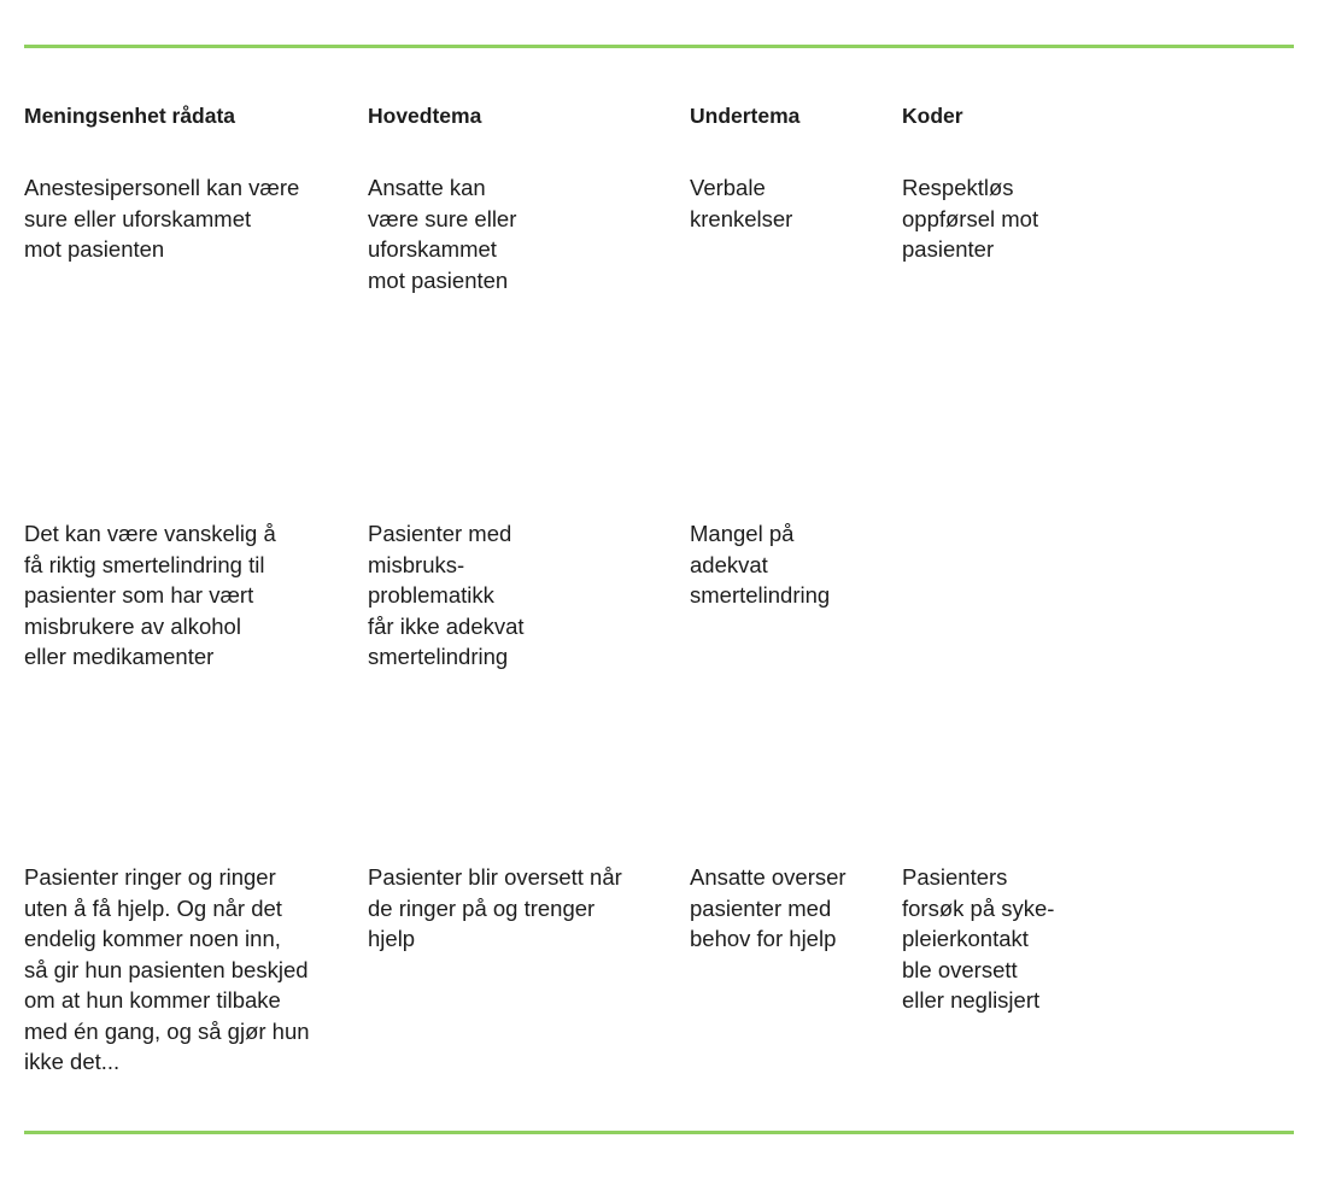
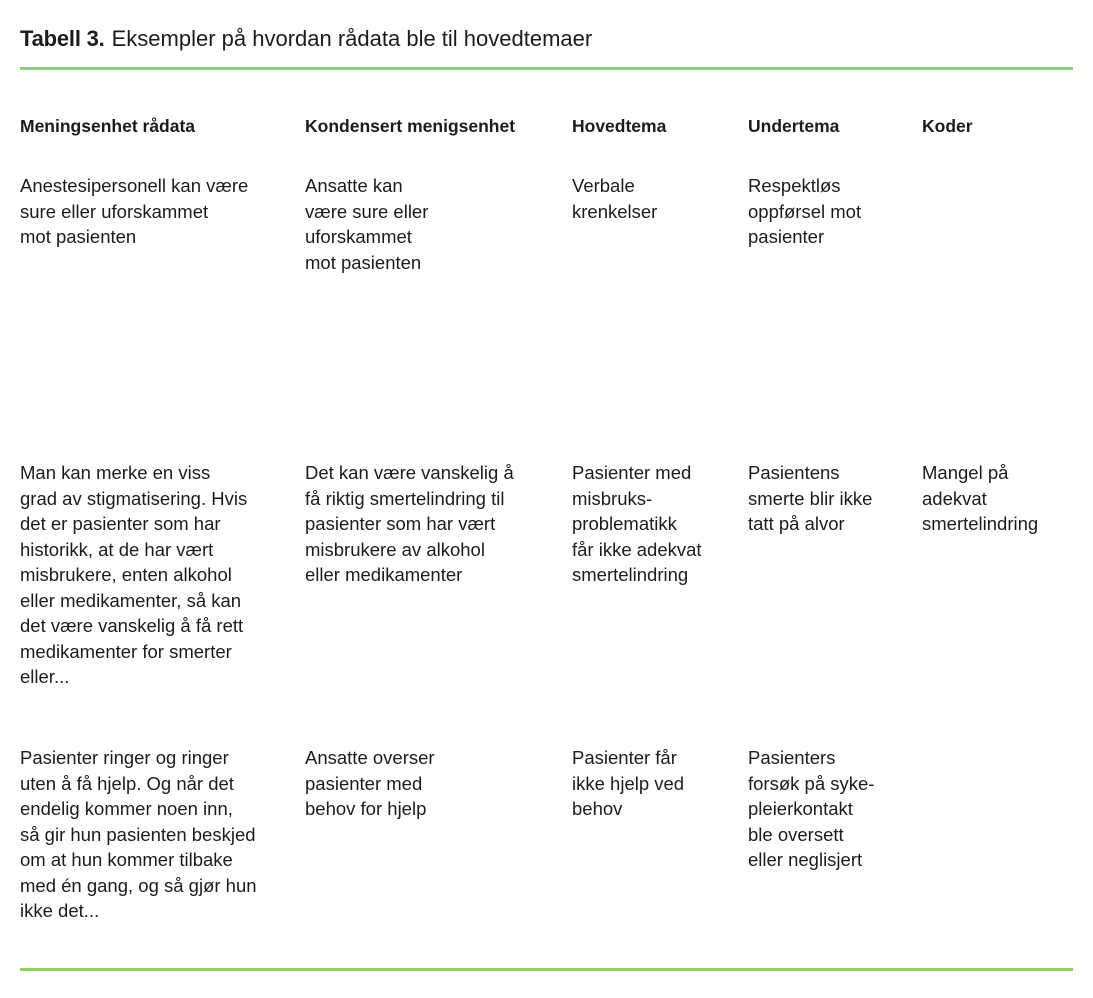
+ Tabell 3. Eksempler på hvordan rådata ble til hovedtemaer
  Meningsenhet rådata
+ Kondensert menigsenhet
  Hovedtema
  Undertema
  Koder
  Anestesipersonell kan være
  sure eller uforskammet
  mot pasienten
  Ansatte kan
  være sure eller
  uforskammet
  mot pasienten
  Verbale
  krenkelser
  Respektløs
  oppførsel mot
  pasienter
+ Man kan merke en viss
+ grad av stigmatisering. Hvis
+ det er pasienter som har
+ historikk, at de har vært
+ misbrukere, enten alkohol
+ eller medikamenter, så kan
+ det være vanskelig å få rett
+ medikamenter for smerter
+ eller...
  Det kan være vanskelig å
  få riktig smertelindring til
  pasienter som har vært
  misbrukere av alkohol
  eller medikamenter
  Pasienter med
  misbruks-
  problematikk
  får ikke adekvat
  smertelindring
+ Pasientens
+ smerte blir ikke
+ tatt på alvor
  Mangel på
  adekvat
  smertelindring
  Pasienter ringer og ringer
  uten å få hjelp. Og når det
  endelig kommer noen inn,
  så gir hun pasienten beskjed
  om at hun kommer tilbake
  med én gang, og så gjør hun
  ikke det...
- Pasienter blir oversett når
- de ringer på og trenger
- hjelp
  Ansatte overser
  pasienter med
  behov for hjelp
+ Pasienter får
+ ikke hjelp ved
+ behov
  Pasienters
  forsøk på syke-
  pleierkontakt
  ble oversett
  eller neglisjert
